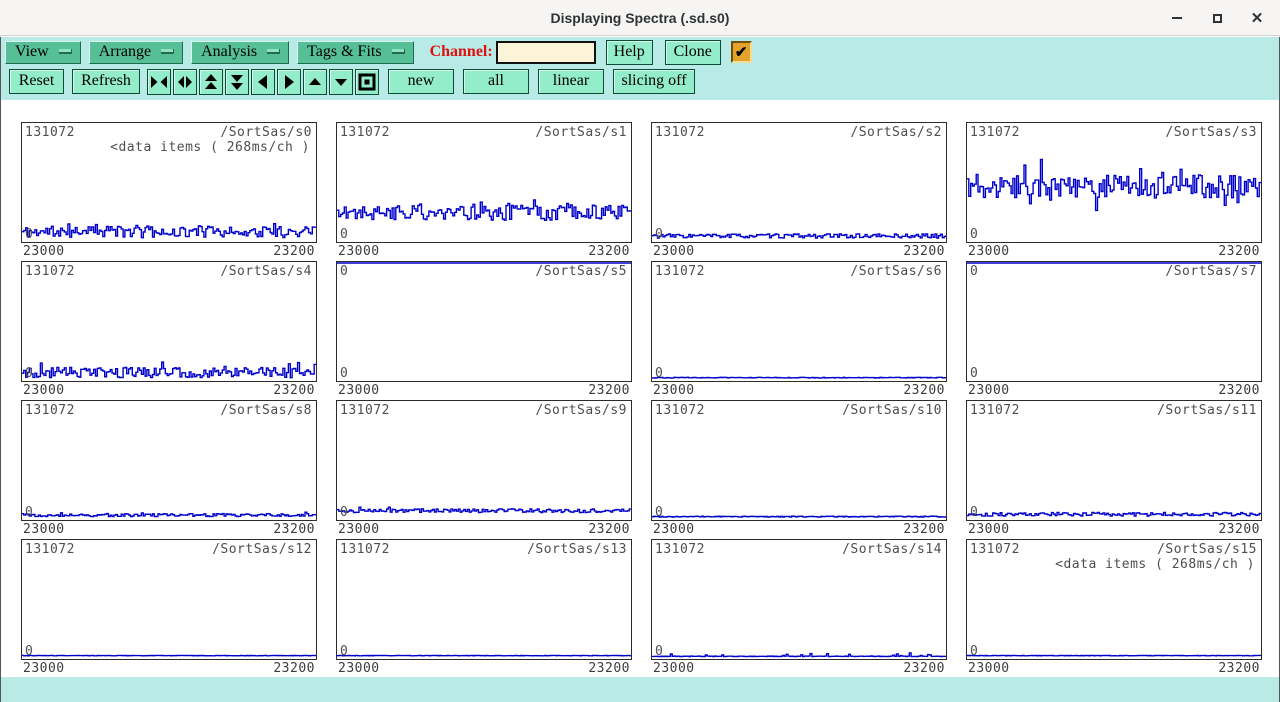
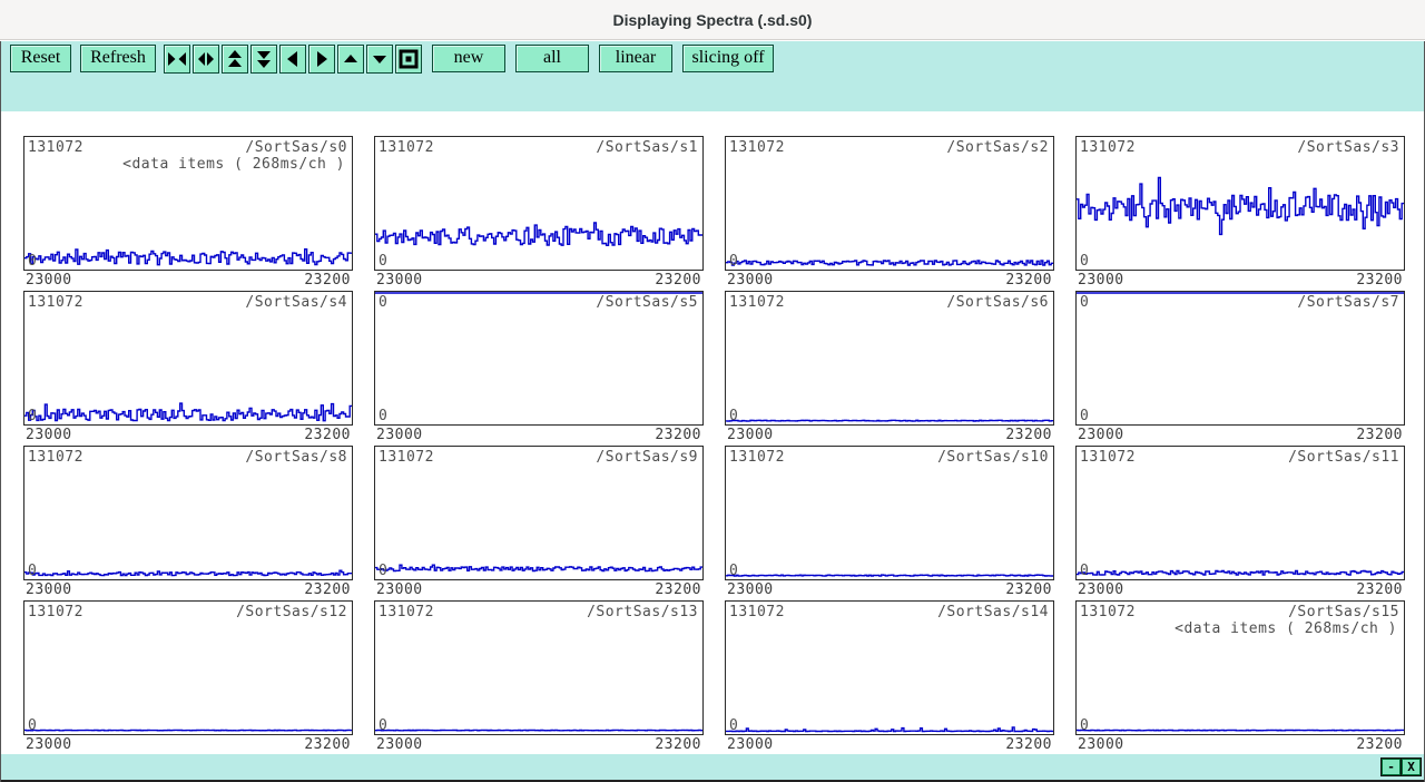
  Displaying Spectra (.sd.s0)
- ✕
- View
- Arrange
- Analysis
- Tags & Fits
- Channel:
- Help
- Clone
- ✔
  Reset
  Refresh
  new
  all
  linear
  slicing off
  131072
  /SortSas/s0
  <data items ( 268ms/ch )
  0
  23000
  23200
  131072
  /SortSas/s1
  0
  23000
  23200
  131072
  /SortSas/s2
  0
  23000
  23200
  131072
  /SortSas/s3
  0
  23000
  23200
  131072
  /SortSas/s4
  0
  23000
  23200
  0
  /SortSas/s5
  0
  23000
  23200
  131072
  /SortSas/s6
  0
  23000
  23200
  0
  /SortSas/s7
  0
  23000
  23200
  131072
  /SortSas/s8
  0
  23000
  23200
  131072
  /SortSas/s9
  0
  23000
  23200
  131072
  /SortSas/s10
  0
  23000
  23200
  131072
  /SortSas/s11
  0
  23000
  23200
  131072
  /SortSas/s12
  0
  23000
  23200
  131072
  /SortSas/s13
  0
  23000
  23200
  131072
  /SortSas/s14
  0
  23000
  23200
  131072
  /SortSas/s15
  <data items ( 268ms/ch )
  0
  23000
  23200
+ -
+ X
